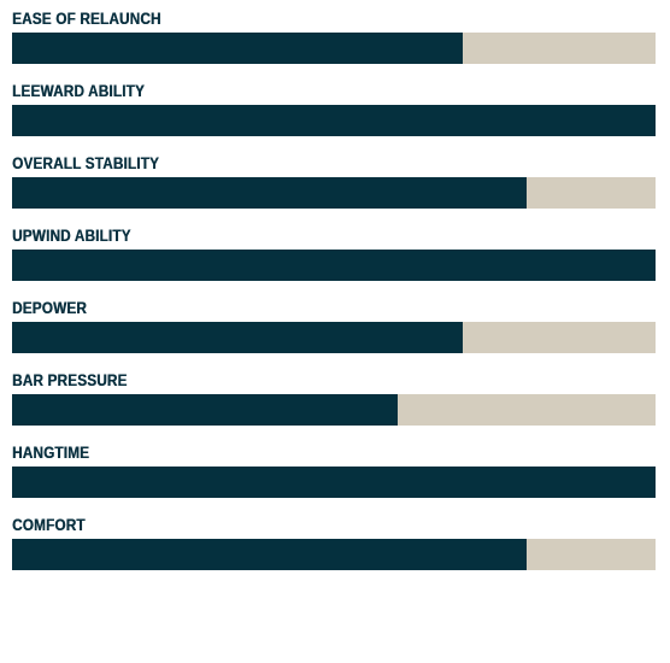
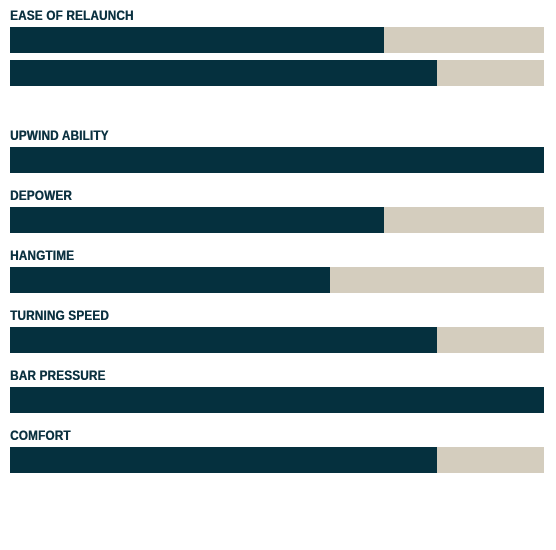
  EASE OF RELAUNCH
- LEEWARD ABILITY
- OVERALL STABILITY
  UPWIND ABILITY
  DEPOWER
- BAR PRESSURE
+ HANGTIME
+ TURNING SPEED
- HANGTIME
+ BAR PRESSURE
  COMFORT
